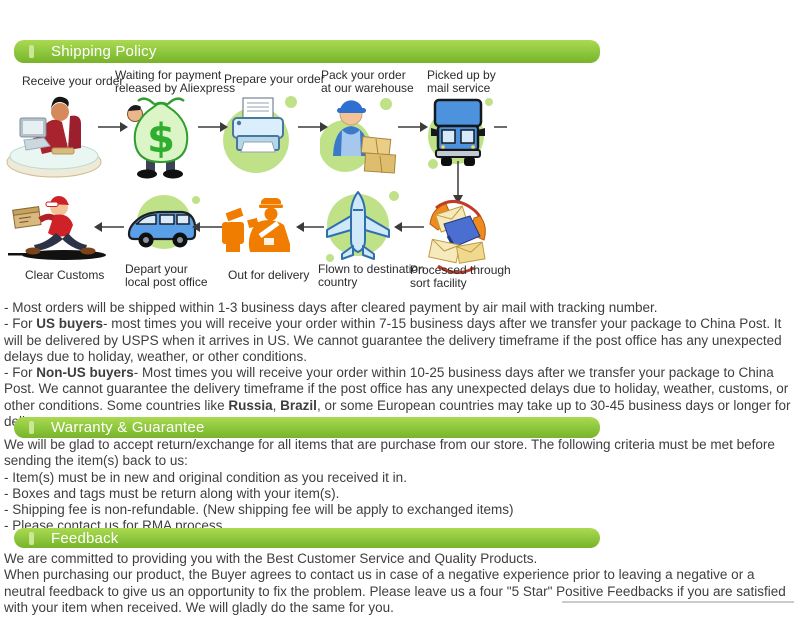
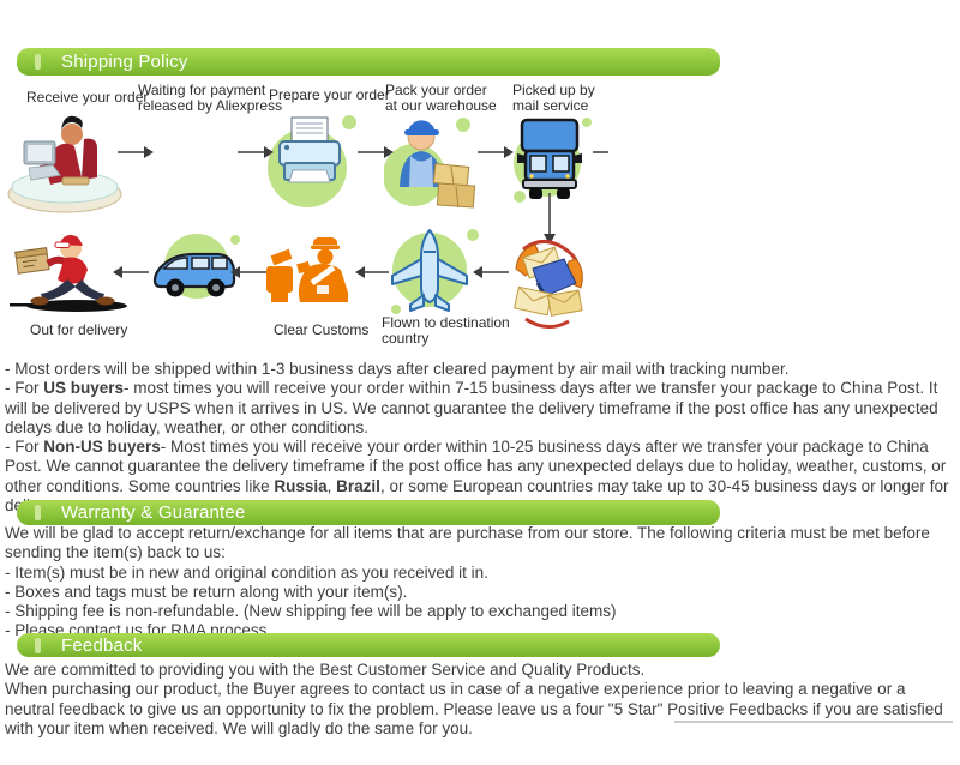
  Shipping Policy
  Receive your order
  Waiting for payment
  released by Aliexpress
  Prepare your order
  Pack your order
  at our warehouse
  Picked up by
  mail service
- $
- Clear Customs
+ Out for delivery
- Depart your
- local post office
- Out for delivery
+ Clear Customs
  Flown to destination
  country
- Processed through
- sort facility
  - Most orders will be shipped within 1-3 business days after cleared payment by air mail with tracking number.
  - For US buyers- most times you will receive your order within 7-15 business days after we transfer your package to China Post. It will be delivered by USPS when it arrives in US. We cannot guarantee the delivery timeframe if the post office has any unexpected delays due to holiday, weather, or other conditions.
  - For Non-US buyers- Most times you will receive your order within 10-25 business days after we transfer your package to China Post. We cannot guarantee the delivery timeframe if the post office has any unexpected delays due to holiday, weather, customs, or other conditions. Some countries like Russia, Brazil, or some European countries may take up to 30-45 business days or longer for d
  Warranty & Guarantee
  We will be glad to accept return/exchange for all items that are purchase from our store. The following criteria must be met before sending the item(s) back to us:
  - Item(s) must be in new and original condition as you received it in.
  - Boxes and tags must be return along with your item(s).
  - Shipping fee is non-refundable. (New shipping fee will be apply to exchanged items)
  - Please contact us for RMA process.
  Feedback
  We are committed to providing you with the Best Customer Service and Quality Products.
  When purchasing our product, the Buyer agrees to contact us in case of a negative experience prior to leaving a negative or a neutral feedback to give us an opportunity to fix the problem. Please leave us a four "5 Star" Positive Feedbacks if you are satisfied with your item when received. We will gladly do the same for you.
